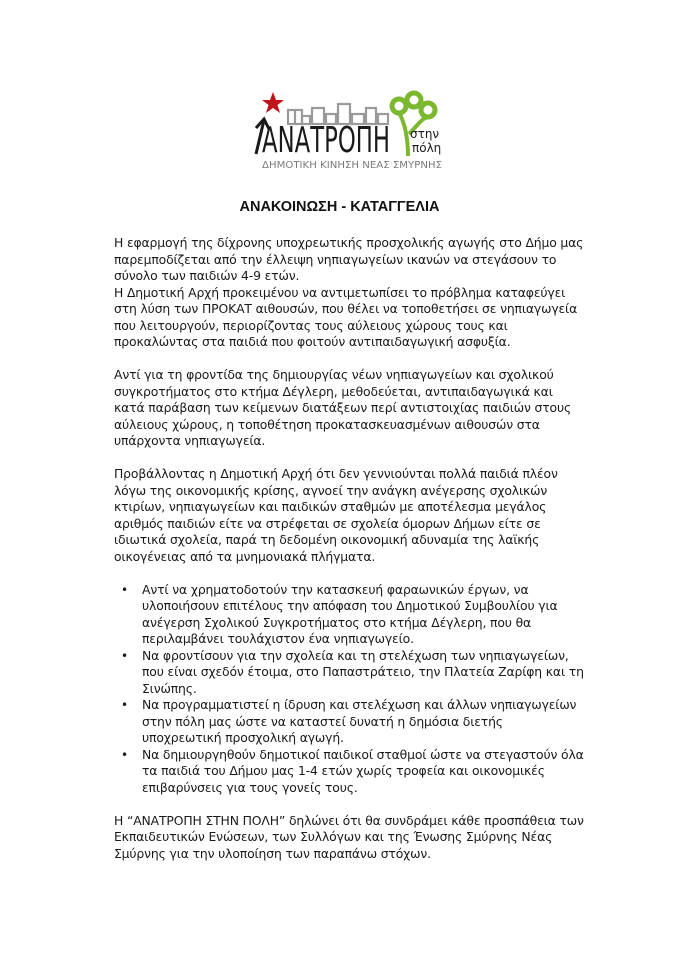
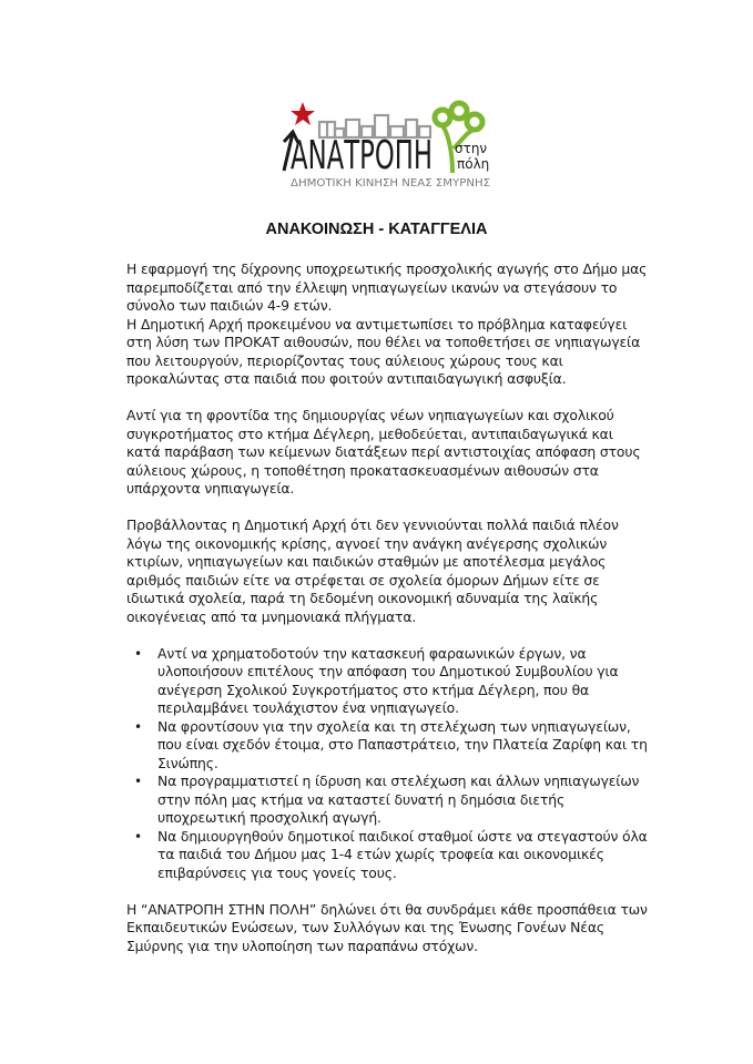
  ΑΝΑΤΡΟΠΗ
  στην
  πόλη
  ΔΗΜΟΤΙΚΗ ΚΙΝΗΣΗ ΝΕΑΣ ΣΜΥΡΝΗΣ
  ΑΝΑΚΟΙΝΩΣΗ - ΚΑΤΑΓΓΕΛΙΑ
  Η εφαρμογή της δίχρονης υποχρεωτικής προσχολικής αγωγής στο Δήμο μας παρεμποδίζεται από την έλλειψη νηπιαγωγείων ικανών να στεγάσουν το σύνολο των παιδιών 4-9 ετών.
  Η Δημοτική Αρχή προκειμένου να αντιμετωπίσει το πρόβλημα καταφεύγει στη λύση των ΠΡΟΚΑΤ αιθουσών, που θέλει να τοποθετήσει σε νηπιαγωγεία που λειτουργούν, περιορίζοντας τους αύλειους χώρους τους και προκαλώντας στα παιδιά που φοιτούν αντιπαιδαγωγική ασφυξία.
- Αντί για τη φροντίδα της δημιουργίας νέων νηπιαγωγείων και σχολικού συγκροτήματος στο κτήμα Δέγλερη, μεθοδεύεται, αντιπαιδαγωγικά και κατά παράβαση των κείμενων διατάξεων περί αντιστοιχίας παιδιών στους αύλειους χώρους, η τοποθέτηση προκατασκευασμένων αιθουσών στα υπάρχοντα νηπιαγωγεία.
+ Αντί για τη φροντίδα της δημιουργίας νέων νηπιαγωγείων και σχολικού συγκροτήματος στο κτήμα Δέγλερη, μεθοδεύεται, αντιπαιδαγωγικά και κατά παράβαση των κείμενων διατάξεων περί αντιστοιχίας απόφαση στους αύλειους χώρους, η τοποθέτηση προκατασκευασμένων αιθουσών στα υπάρχοντα νηπιαγωγεία.
  Προβάλλοντας η Δημοτική Αρχή ότι δεν γεννιούνται πολλά παιδιά πλέον λόγω της οικονομικής κρίσης, αγνοεί την ανάγκη ανέγερσης σχολικών κτιρίων, νηπιαγωγείων και παιδικών σταθμών με αποτέλεσμα μεγάλος αριθμός παιδιών είτε να στρέφεται σε σχολεία όμορων Δήμων είτε σε ιδιωτικά σχολεία, παρά τη δεδομένη οικονομική αδυναμία της λαϊκής οικογένειας από τα μνημονιακά πλήγματα.
  •
  Αντί να χρηματοδοτούν την κατασκευή φαραωνικών έργων, να υλοποιήσουν επιτέλους την απόφαση του Δημοτικού Συμβουλίου για ανέγερση Σχολικού Συγκροτήματος στο κτήμα Δέγλερη, που θα περιλαμβάνει τουλάχιστον ένα νηπιαγωγείο.
  •
  Να φροντίσουν για την σχολεία και τη στελέχωση των νηπιαγωγείων, που είναι σχεδόν έτοιμα, στο Παπαστράτειο, την Πλατεία Ζαρίφη και τη Σινώπης.
  •
- Να προγραμματιστεί η ίδρυση και στελέχωση και άλλων νηπιαγωγείων στην πόλη μας ώστε να καταστεί δυνατή η δημόσια διετής υποχρεωτική προσχολική αγωγή.
+ Να προγραμματιστεί η ίδρυση και στελέχωση και άλλων νηπιαγωγείων στην πόλη μας κτήμα να καταστεί δυνατή η δημόσια διετής υποχρεωτική προσχολική αγωγή.
  •
  Να δημιουργηθούν δημοτικοί παιδικοί σταθμοί ώστε να στεγαστούν όλα τα παιδιά του Δήμου μας 1-4 ετών χωρίς τροφεία και οικονομικές επιβαρύνσεις για τους γονείς τους.
- Η “ΑΝΑΤΡΟΠΗ ΣΤΗΝ ΠΟΛΗ” δηλώνει ότι θα συνδράμει κάθε προσπάθεια των Εκπαιδευτικών Ενώσεων, των Συλλόγων και της Ένωσης Σμύρνης Νέας Σμύρνης για την υλοποίηση των παραπάνω στόχων.
+ Η “ΑΝΑΤΡΟΠΗ ΣΤΗΝ ΠΟΛΗ” δηλώνει ότι θα συνδράμει κάθε προσπάθεια των Εκπαιδευτικών Ενώσεων, των Συλλόγων και της Ένωσης Γονέων Νέας Σμύρνης για την υλοποίηση των παραπάνω στόχων.
